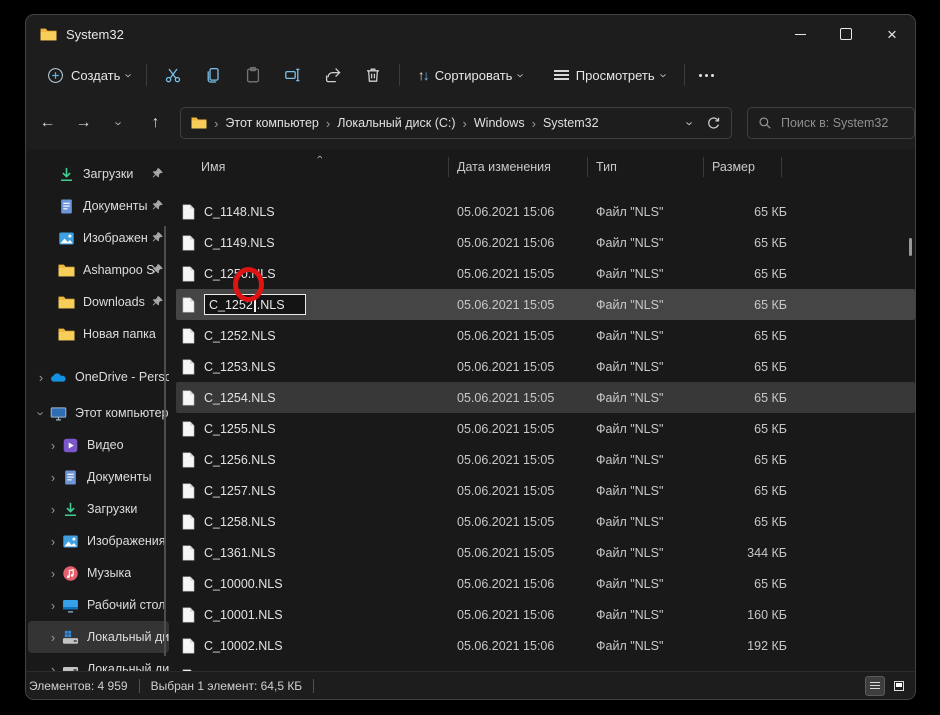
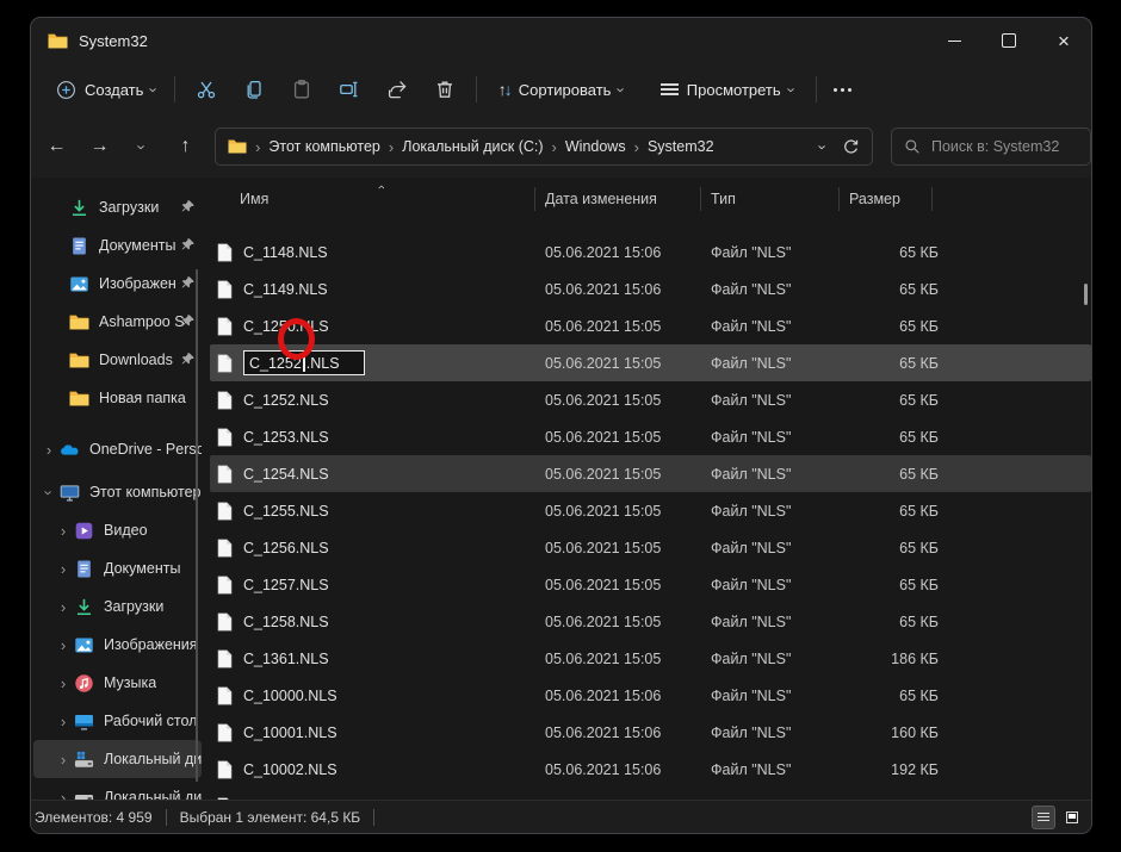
  System32
  ×
  Создать
  ↑↓
  Сортировать
  Просмотреть
  ←
  →
  ↑
  ›
  Этот компьютер
  ›
  Локальный диск (C:)
  ›
  Windows
  ›
  System32
  Поиск в: System32
  Загрузки
  Документы
  Изображен
  Ashampoo S
  Downloads
  Новая папка
  ›
  OneDrive - Perso
  Этот компьюте
  ›
  Видео
  ›
  Документы
  ›
  Загрузки
  ›
  Изображения
  ›
  Музыка
  ›
  Рабочий стол
  ›
  Локальный д
  ›
  Локальный ди
  Имя
  Дата изменения
  Тип
  Размер
  C_1148.NLS
  05.06.2021 15:06
  Файл "NLS"
  65 КБ
  C_1149.NLS
  05.06.2021 15:06
  Файл "NLS"
  65 КБ
  C_1250.NLS
  05.06.2021 15:05
  Файл "NLS"
  65 КБ
  C_1252
  .NLS
  05.06.2021 15:05
  Файл "NLS"
  65 КБ
  C_1252.NLS
  05.06.2021 15:05
  Файл "NLS"
  65 КБ
  C_1253.NLS
  05.06.2021 15:05
  Файл "NLS"
  65 КБ
  C_1254.NLS
  05.06.2021 15:05
  Файл "NLS"
  65 КБ
  C_1255.NLS
  05.06.2021 15:05
  Файл "NLS"
  65 КБ
  C_1256.NLS
  05.06.2021 15:05
  Файл "NLS"
  65 КБ
  C_1257.NLS
  05.06.2021 15:05
  Файл "NLS"
  65 КБ
  C_1258.NLS
  05.06.2021 15:05
  Файл "NLS"
  65 КБ
  C_1361.NLS
  05.06.2021 15:05
  Файл "NLS"
- 344 КБ
+ 186 КБ
  C_10000.NLS
  05.06.2021 15:06
  Файл "NLS"
  65 КБ
  C_10001.NLS
  05.06.2021 15:06
  Файл "NLS"
  160 КБ
  C_10002.NLS
  05.06.2021 15:06
  Файл "NLS"
  192 КБ
  Элементов: 4 959
  Выбран 1 элемент: 64,5 КБ
